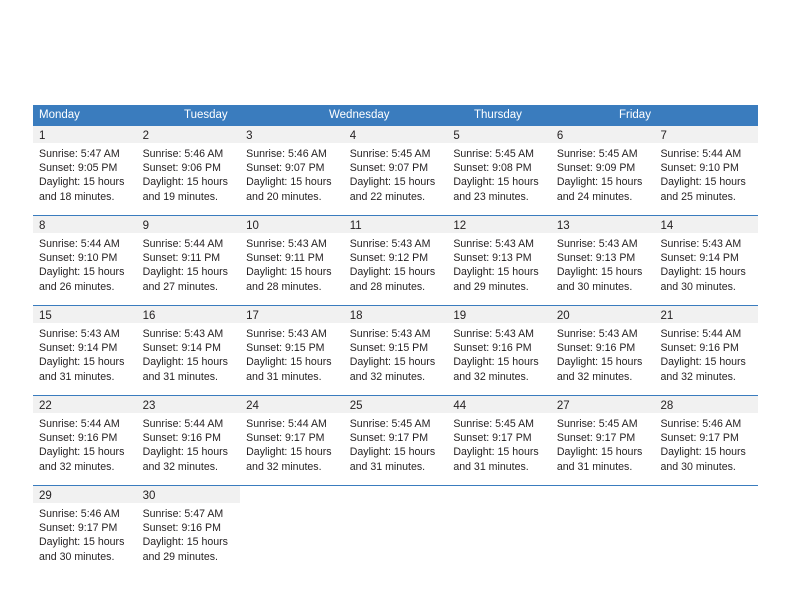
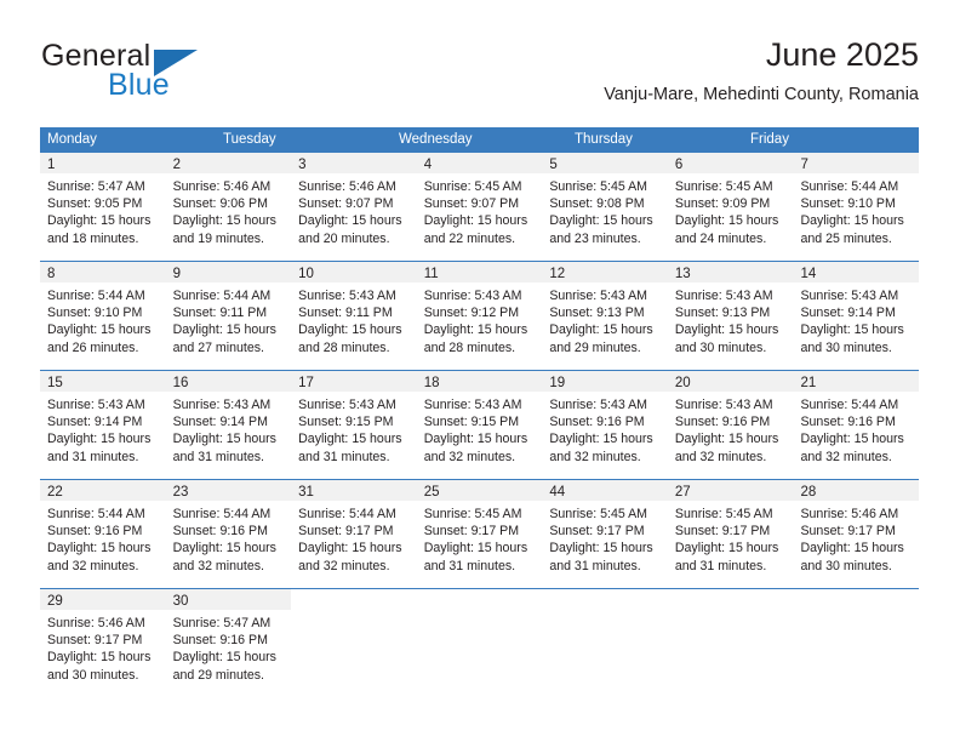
+ General
+ Blue
+ June 2025
+ Vanju-Mare, Mehedinti County, Romania
  Monday
  Tuesday
  Wednesday
  Thursday
  Friday
  1
  Sunrise: 5:47 AM
  Sunset: 9:05 PM
  Daylight: 15 hours
  and 18 minutes.
  2
  Sunrise: 5:46 AM
  Sunset: 9:06 PM
  Daylight: 15 hours
  and 19 minutes.
  3
  Sunrise: 5:46 AM
  Sunset: 9:07 PM
  Daylight: 15 hours
  and 20 minutes.
  4
  Sunrise: 5:45 AM
  Sunset: 9:07 PM
  Daylight: 15 hours
  and 22 minutes.
  5
  Sunrise: 5:45 AM
  Sunset: 9:08 PM
  Daylight: 15 hours
  and 23 minutes.
  6
  Sunrise: 5:45 AM
  Sunset: 9:09 PM
  Daylight: 15 hours
  and 24 minutes.
  7
  Sunrise: 5:44 AM
  Sunset: 9:10 PM
  Daylight: 15 hours
  and 25 minutes.
  8
  Sunrise: 5:44 AM
  Sunset: 9:10 PM
  Daylight: 15 hours
  and 26 minutes.
  9
  Sunrise: 5:44 AM
  Sunset: 9:11 PM
  Daylight: 15 hours
  and 27 minutes.
  10
  Sunrise: 5:43 AM
  Sunset: 9:11 PM
  Daylight: 15 hours
  and 28 minutes.
  11
  Sunrise: 5:43 AM
  Sunset: 9:12 PM
  Daylight: 15 hours
  and 28 minutes.
  12
  Sunrise: 5:43 AM
  Sunset: 9:13 PM
  Daylight: 15 hours
  and 29 minutes.
  13
  Sunrise: 5:43 AM
  Sunset: 9:13 PM
  Daylight: 15 hours
  and 30 minutes.
  14
  Sunrise: 5:43 AM
  Sunset: 9:14 PM
  Daylight: 15 hours
  and 30 minutes.
  15
  Sunrise: 5:43 AM
  Sunset: 9:14 PM
  Daylight: 15 hours
  and 31 minutes.
  16
  Sunrise: 5:43 AM
  Sunset: 9:14 PM
  Daylight: 15 hours
  and 31 minutes.
  17
  Sunrise: 5:43 AM
  Sunset: 9:15 PM
  Daylight: 15 hours
  and 31 minutes.
  18
  Sunrise: 5:43 AM
  Sunset: 9:15 PM
  Daylight: 15 hours
  and 32 minutes.
  19
  Sunrise: 5:43 AM
  Sunset: 9:16 PM
  Daylight: 15 hours
  and 32 minutes.
  20
  Sunrise: 5:43 AM
  Sunset: 9:16 PM
  Daylight: 15 hours
  and 32 minutes.
  21
  Sunrise: 5:44 AM
  Sunset: 9:16 PM
  Daylight: 15 hours
  and 32 minutes.
  22
  Sunrise: 5:44 AM
  Sunset: 9:16 PM
  Daylight: 15 hours
  and 32 minutes.
  23
  Sunrise: 5:44 AM
  Sunset: 9:16 PM
  Daylight: 15 hours
  and 32 minutes.
- 24
+ 31
  Sunrise: 5:44 AM
  Sunset: 9:17 PM
  Daylight: 15 hours
  and 32 minutes.
  25
  Sunrise: 5:45 AM
  Sunset: 9:17 PM
  Daylight: 15 hours
  and 31 minutes.
  44
  Sunrise: 5:45 AM
  Sunset: 9:17 PM
  Daylight: 15 hours
  and 31 minutes.
  27
  Sunrise: 5:45 AM
  Sunset: 9:17 PM
  Daylight: 15 hours
  and 31 minutes.
  28
  Sunrise: 5:46 AM
  Sunset: 9:17 PM
  Daylight: 15 hours
  and 30 minutes.
  29
  Sunrise: 5:46 AM
  Sunset: 9:17 PM
  Daylight: 15 hours
  and 30 minutes.
  30
  Sunrise: 5:47 AM
  Sunset: 9:16 PM
  Daylight: 15 hours
  and 29 minutes.
